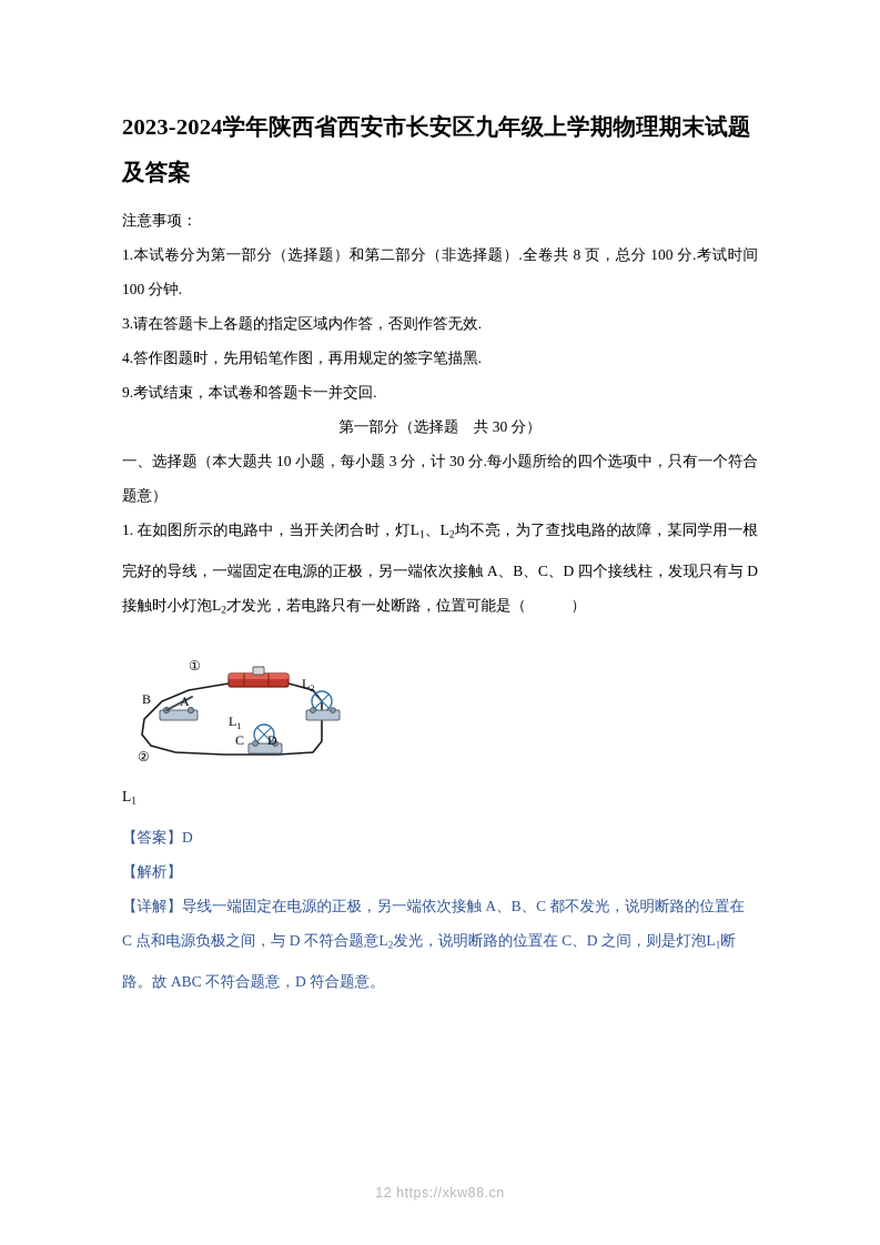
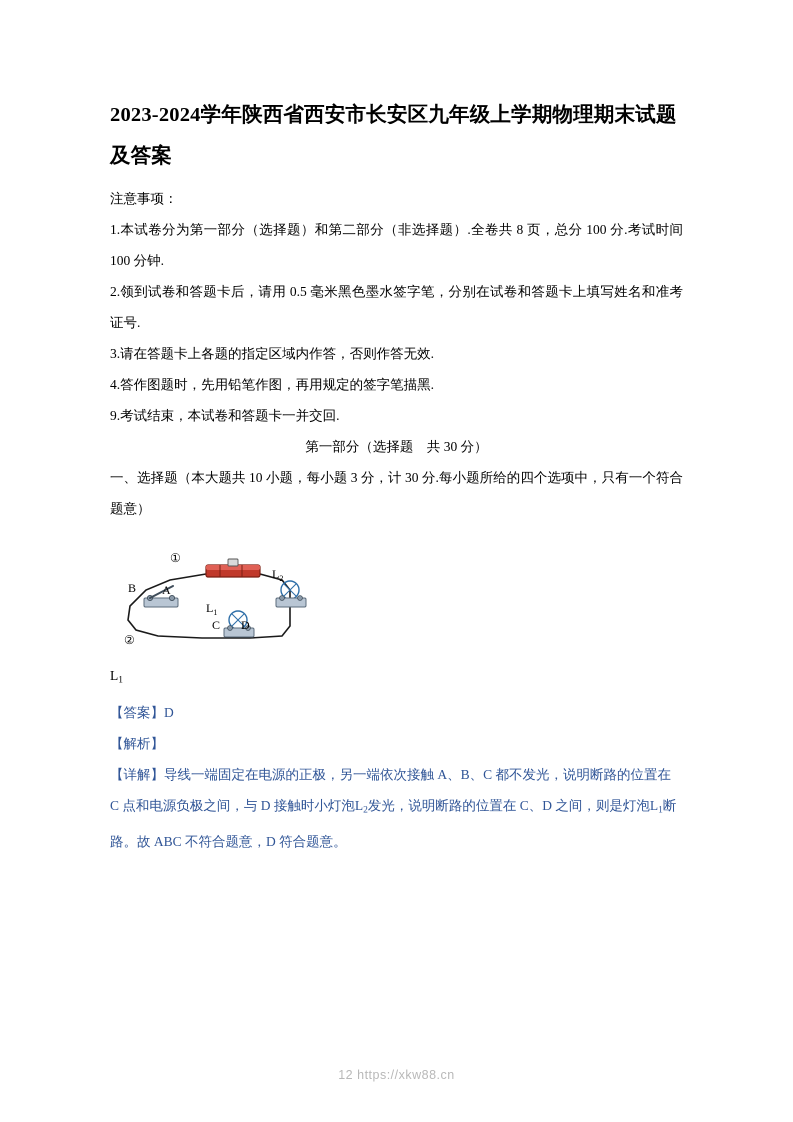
  2023-2024学年陕西省西安市长安区九年级上学期物理期末试题及答案
  注意事项：
  1.本试卷分为第一部分（选择题）和第二部分（非选择题）.全卷共 8 页，总分 100 分.考试时间 100 分钟.
+ 2.领到试卷和答题卡后，请用 0.5 毫米黑色墨水签字笔，分别在试卷和答题卡上填写姓名和准考证号.
  3.请在答题卡上各题的指定区域内作答，否则作答无效.
  4.答作图题时，先用铅笔作图，再用规定的签字笔描黑.
  9.考试结束，本试卷和答题卡一并交回.
  第一部分（选择题 共 30 分）
  一、选择题（本大题共 10 小题，每小题 3 分，计 30 分.每小题所给的四个选项中，只有一个符合题意）
- 1. 在如图所示的电路中，当开关闭合时，灯L1、L2均不亮，为了查找电路的故障，某同学用一根完好的导线，一端固定在电源的正极，另一端依次接触 A、B、C、D 四个接线柱，发现只有与 D 接触时小灯泡L2才发光，若电路只有一处断路，位置可能是（ ）
  ①
  ②
  A
  B
  C
  D
  L1
  L2
  L1
  【答案】D
  【解析】
- 【详解】导线一端固定在电源的正极，另一端依次接触 A、B、C 都不发光，说明断路的位置在 C 点和电源负极之间，与 D 不符合题意L2发光，说明断路的位置在 C、D 之间，则是灯泡L1断路。故 ABC 不符合题意，D 符合题意。
+ 【详解】导线一端固定在电源的正极，另一端依次接触 A、B、C 都不发光，说明断路的位置在 C 点和电源负极之间，与 D 接触时小灯泡L2发光，说明断路的位置在 C、D 之间，则是灯泡L1断路。故 ABC 不符合题意，D 符合题意。
  12 https://xkw88.cn
